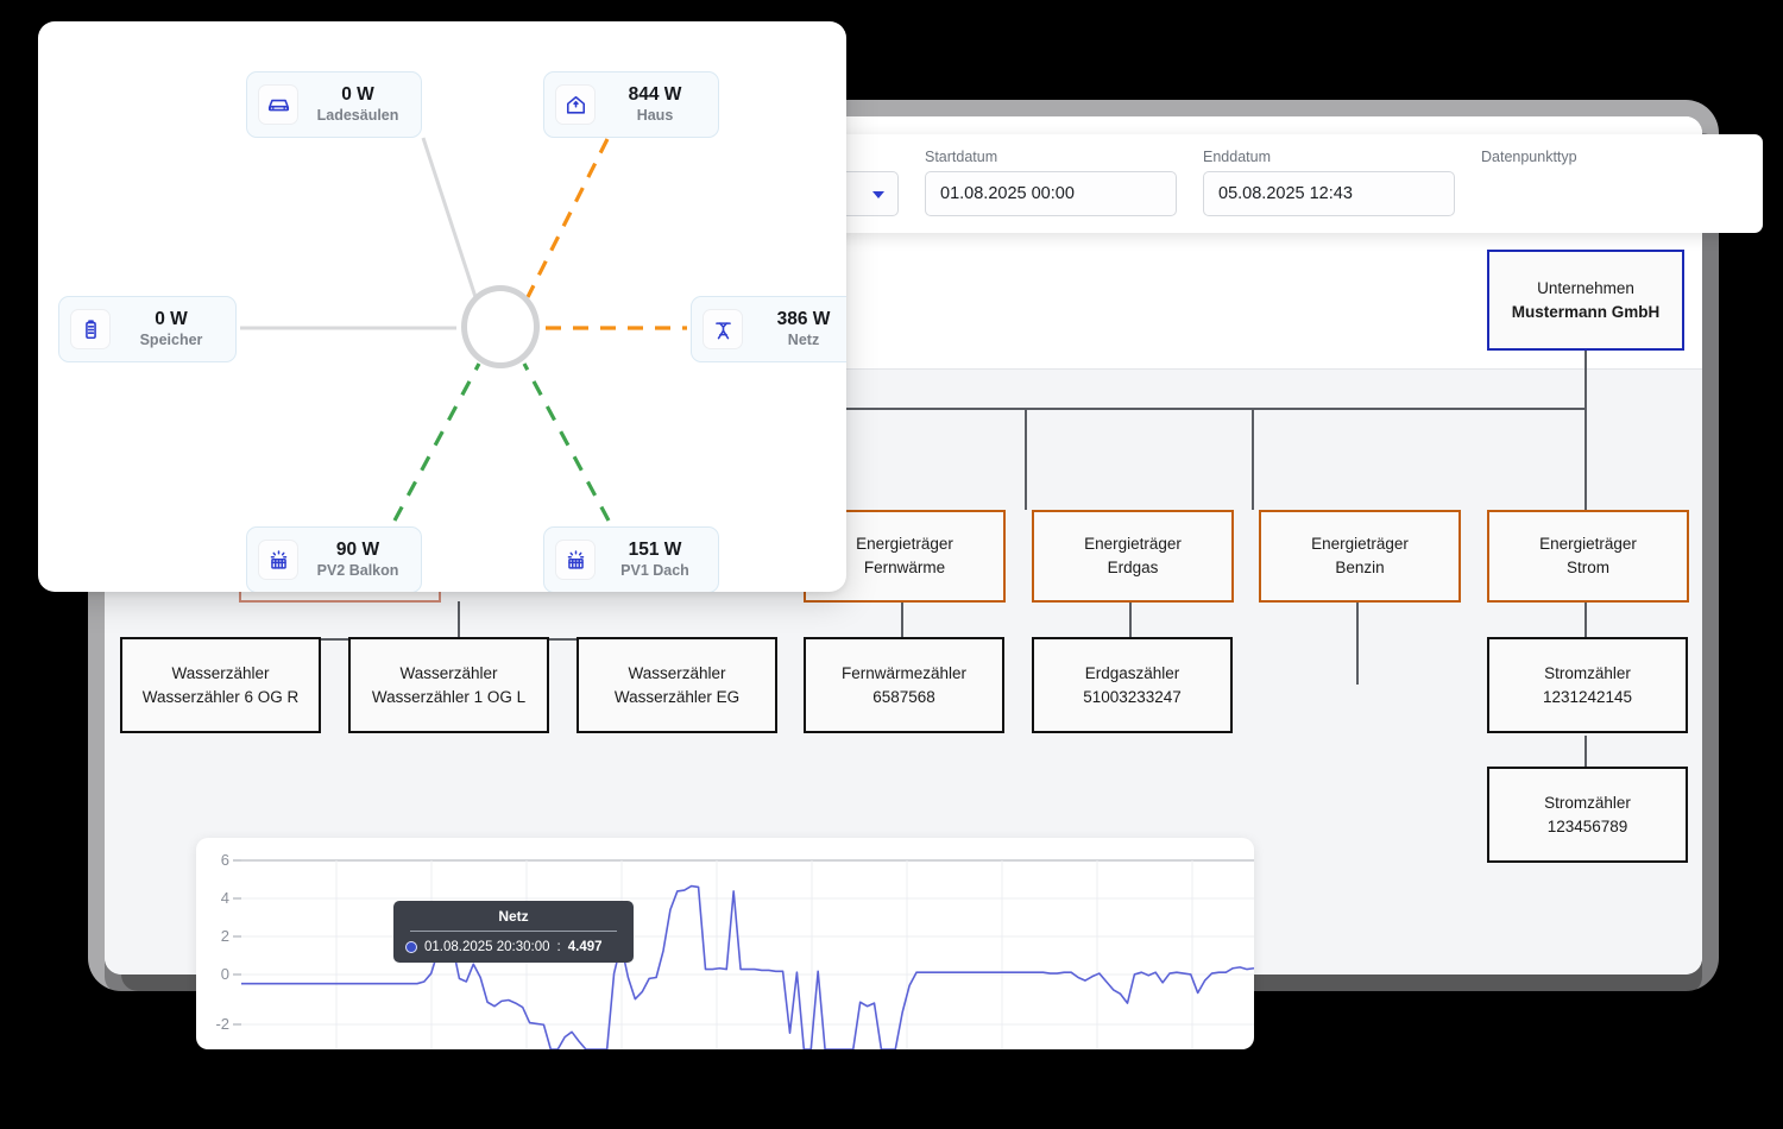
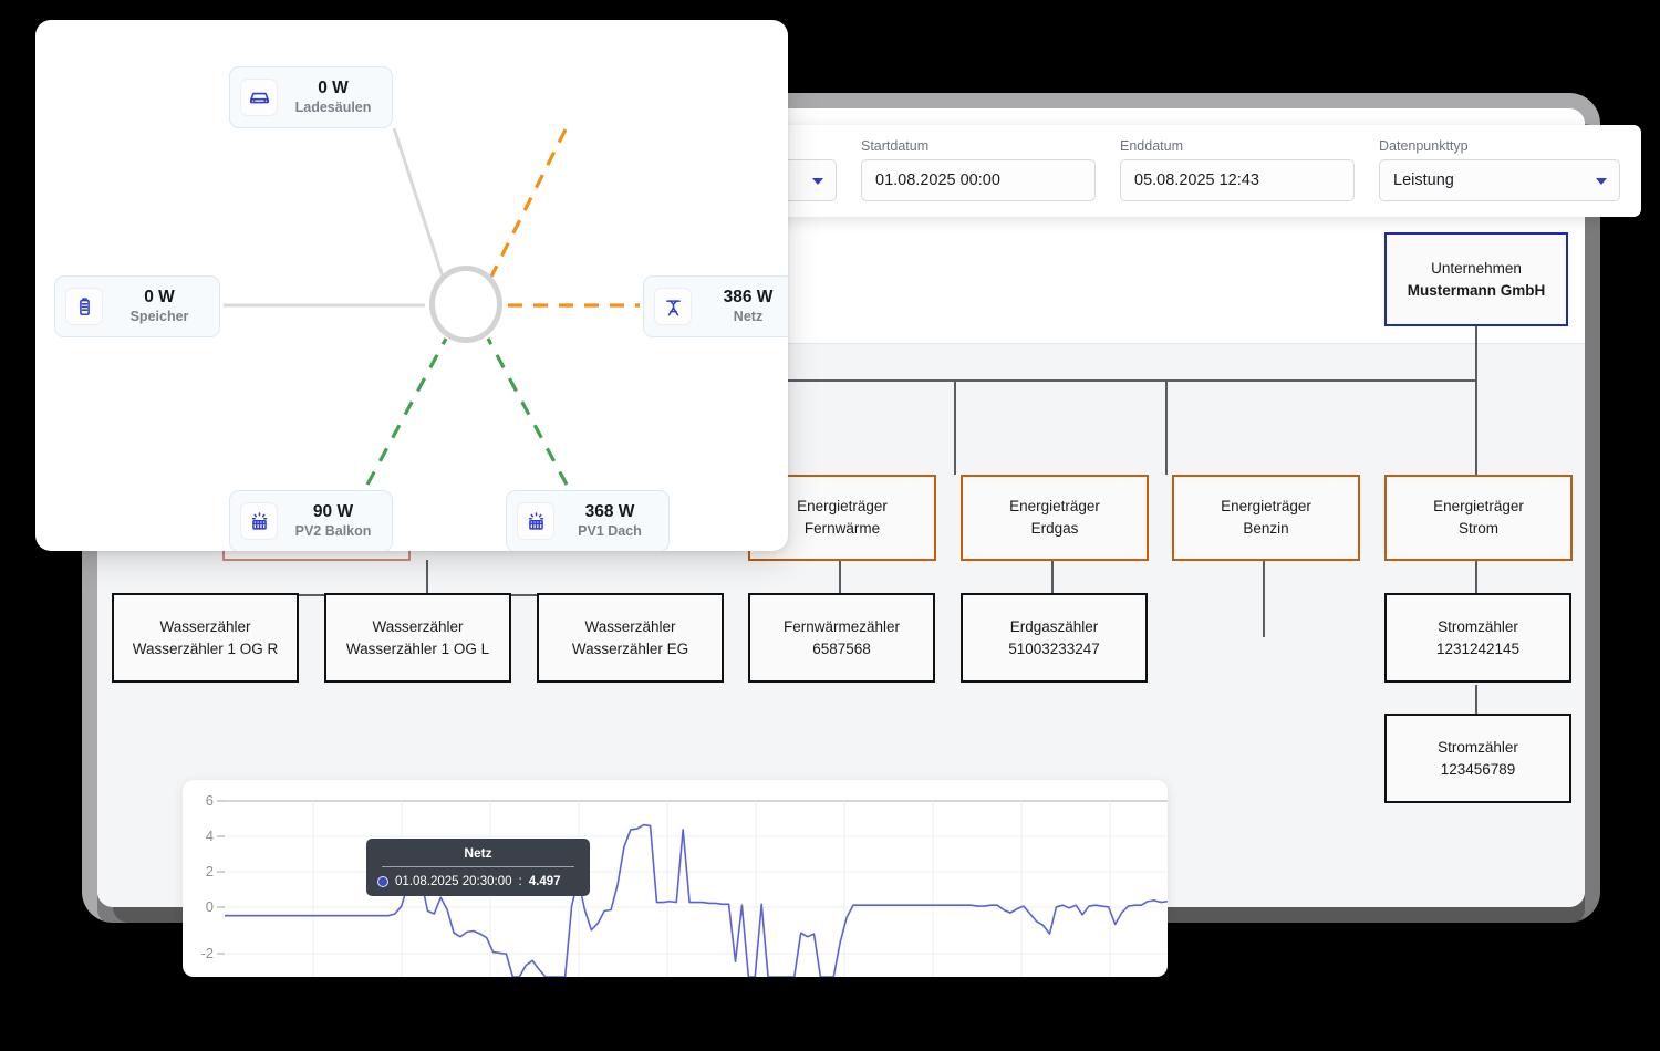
  Unternehmen
  Mustermann GmbH
  Energieträger
  Fernwärme
  Energieträger
  Erdgas
  Energieträger
  Benzin
  Energieträger
  Strom
  Wasserzähler
- Wasserzähler 6 OG R
+ Wasserzähler 1 OG R
  Wasserzähler
  Wasserzähler 1 OG L
  Wasserzähler
  Wasserzähler EG
  Fernwärmezähler
  6587568
  Erdgaszähler
  51003233247
  Stromzähler
  1231242145
  Stromzähler
  123456789
  6
  4
  2
  0
  -2
  Netz
  01.08.2025 20:30:00
  :
  4.497
  Startdatum
  01.08.2025 00:00
  Enddatum
  05.08.2025 12:43
  Datenpunkttyp
+ Leistung
  0 W
  Ladesäulen
- 844 W
- Haus
  0 W
  Speicher
  386 W
  Netz
  90 W
  PV2 Balkon
- 151 W
+ 368 W
  PV1 Dach
